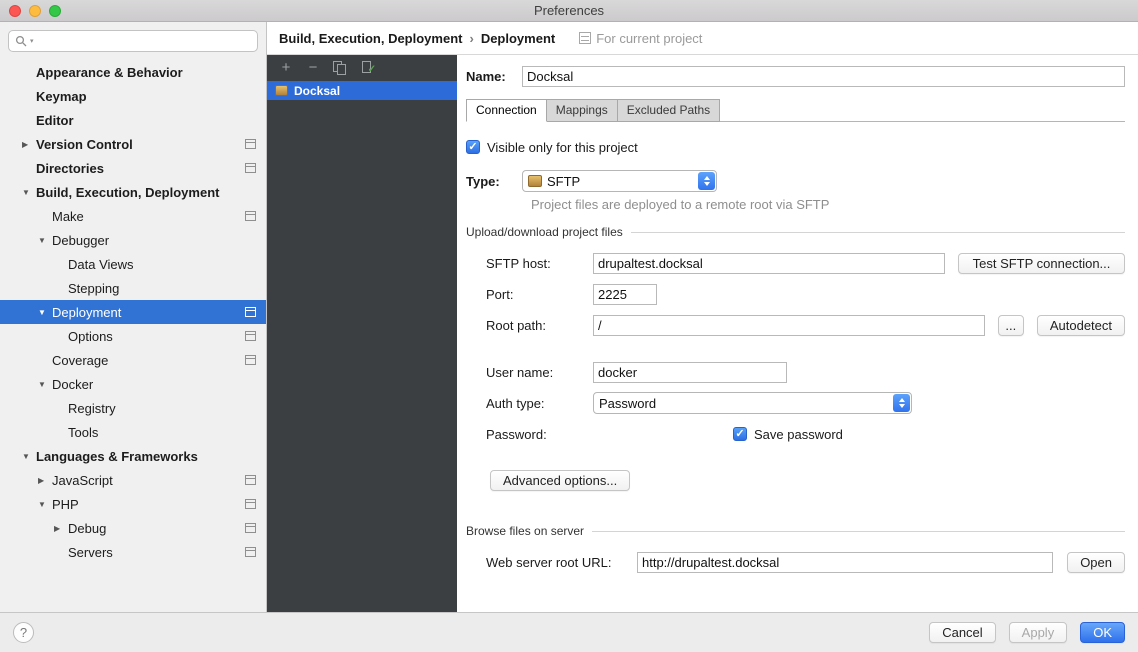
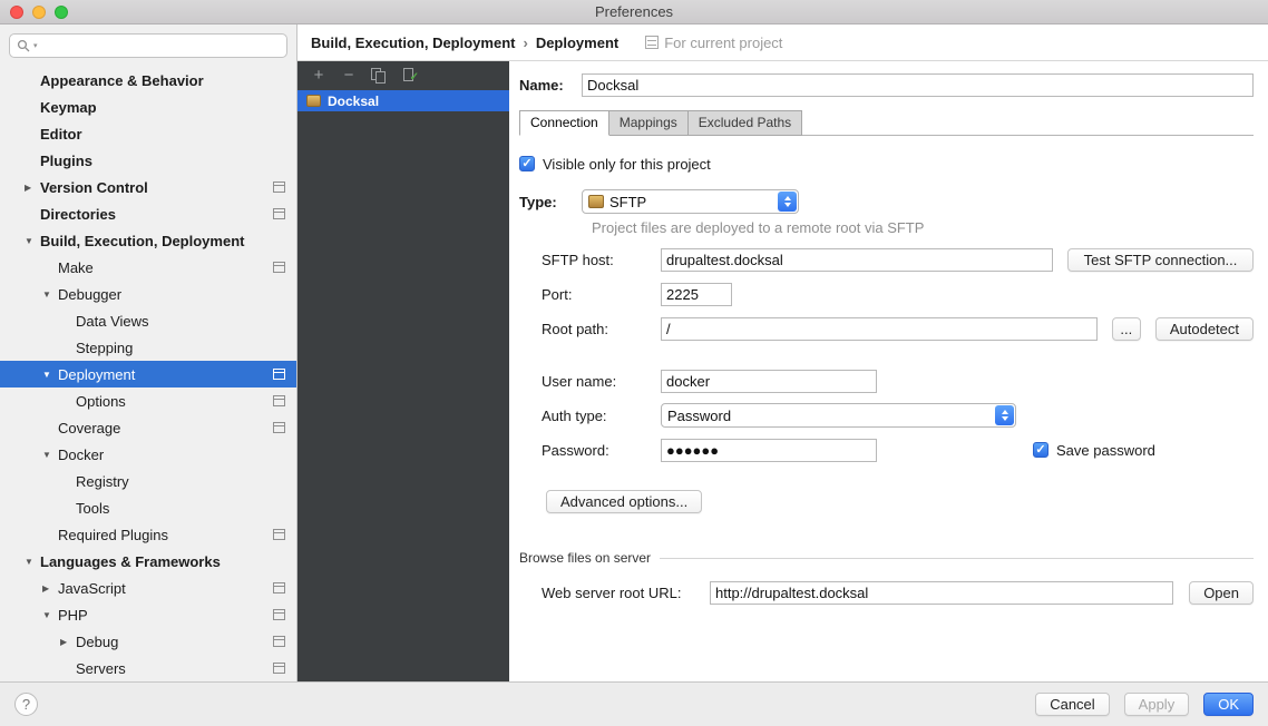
  Preferences
  Appearance & Behavior
  Keymap
  Editor
+ Plugins
  ▶
  Version Control
  Directories
  ▼
  Build, Execution, Deployment
  Make
  ▼
  Debugger
  Data Views
  Stepping
  ▼
  Deployment
  Options
  Coverage
  ▼
  Docker
  Registry
  Tools
+ Required Plugins
  ▼
  Languages & Frameworks
  ▶
  JavaScript
  ▼
  PHP
  ▶
  Debug
  Servers
  Build, Execution, Deployment
  ›
  Deployment
  For current project
  +
  −
  ✓
  Docksal
  Name:
  Docksal
  Connection
  Mappings
  Excluded Paths
  Visible only for this project
  Type:
  SFTP
  Project files are deployed to a remote root via SFTP
- Upload/download project files
  SFTP host:
  drupaltest.docksal
  Test SFTP connection...
  Port:
  2225
  Root path:
  /
  ...
  Autodetect
  User name:
  docker
  Auth type:
  Password
  Password:
+ ●●●●●●
  Save password
  Advanced options...
  Browse files on server
  Web server root URL:
  http://drupaltest.docksal
  Open
  ?
  Cancel
  Apply
  OK
